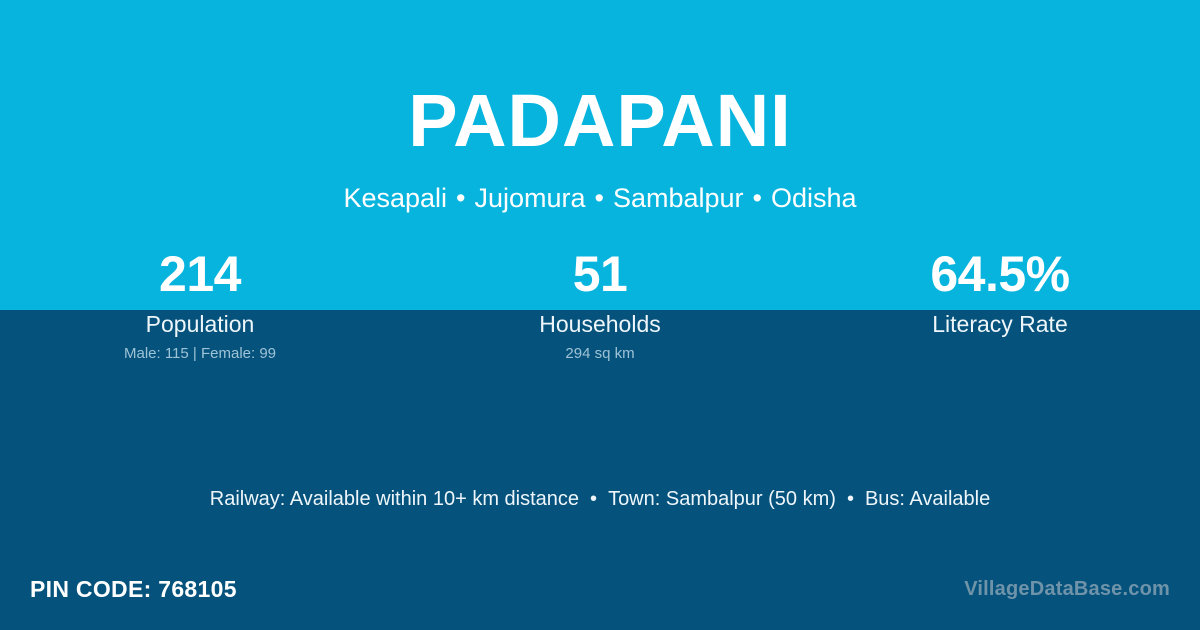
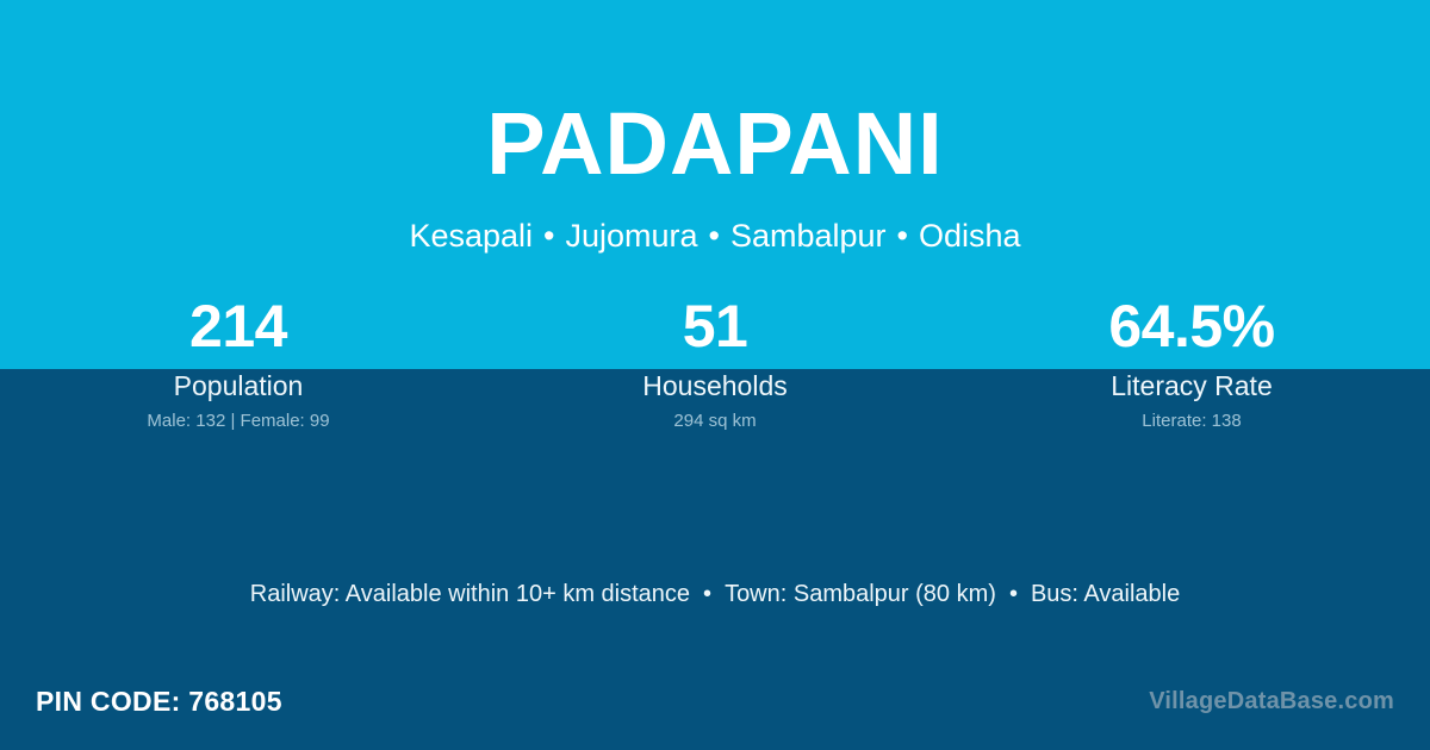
  PADAPANI
  Kesapali • Jujomura • Sambalpur • Odisha
  214
  Population
- Male: 115 | Female: 99
+ Male: 132 | Female: 99
  51
  Households
  294 sq km
  64.5%
  Literacy Rate
+ Literate: 138
- Railway: Available within 10+ km distance • Town: Sambalpur (50 km) • Bus: Available
+ Railway: Available within 10+ km distance • Town: Sambalpur (80 km) • Bus: Available
  PIN CODE: 768105
  VillageDataBase.com
